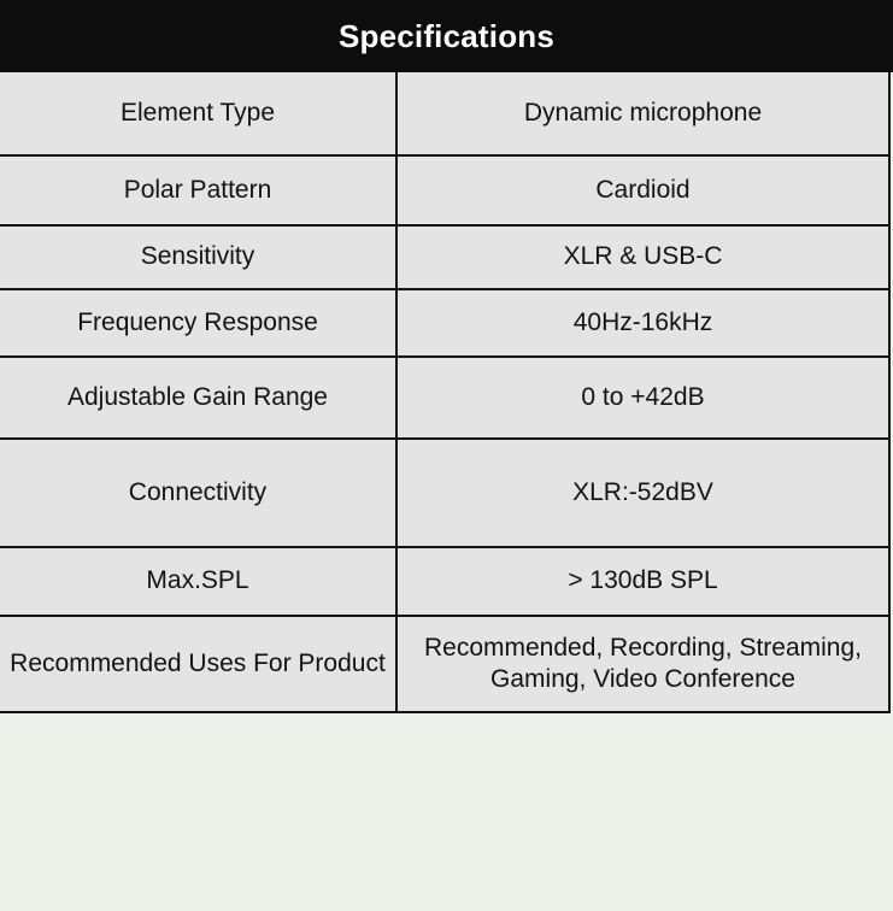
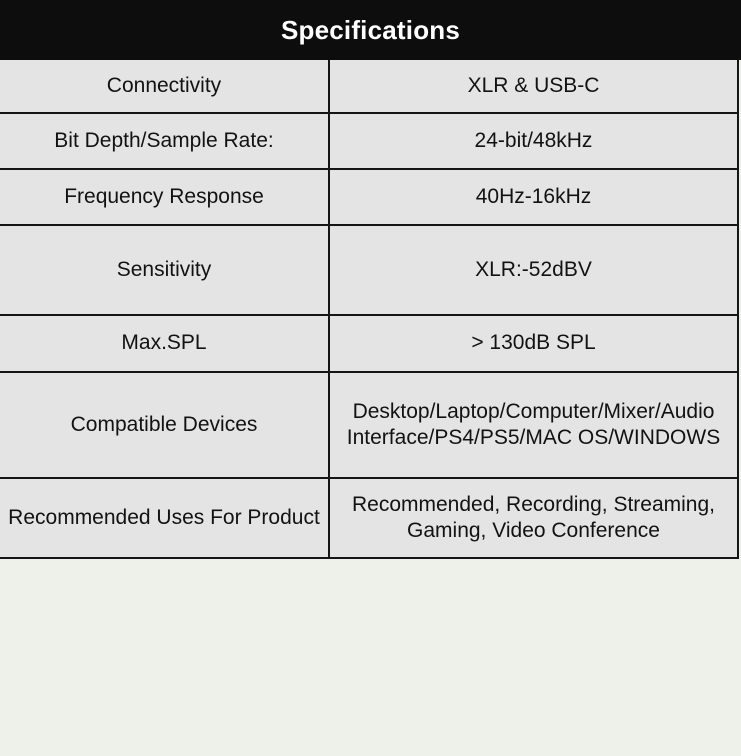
  Specifications
- Element Type	Dynamic microphone
- Polar Pattern	Cardioid
- Sensitivity	XLR & USB-C
+ Connectivity	XLR & USB-C
+ Bit Depth/Sample Rate:	24-bit/48kHz
  Frequency Response	40Hz-16kHz
- Adjustable Gain Range	0 to +42dB
- Connectivity	XLR:-52dBV
+ Sensitivity	XLR:-52dBV
  Max.SPL	> 130dB SPL
+ Compatible Devices	Desktop/Laptop/Computer/Mixer/Audio Interface/PS4/PS5/MAC OS/WINDOWS
  Recommended Uses For Product	Recommended, Recording, Streaming, Gaming, Video Conference
